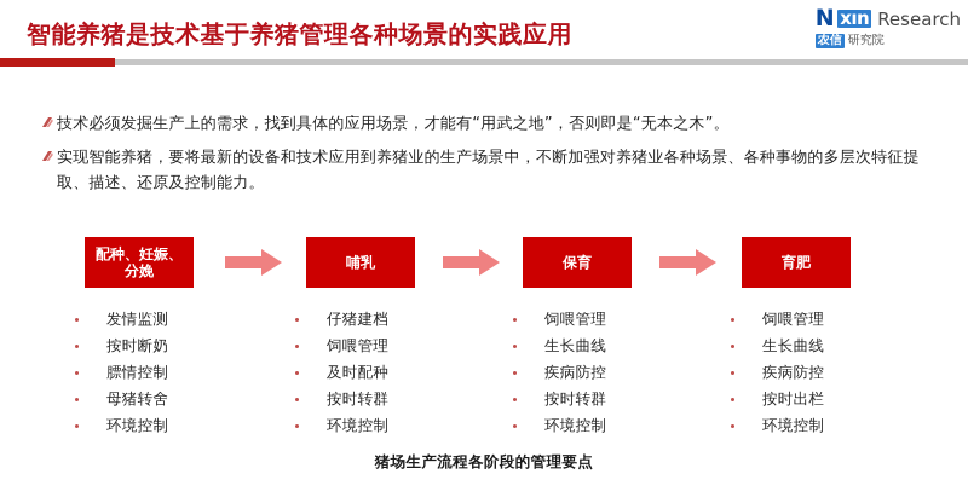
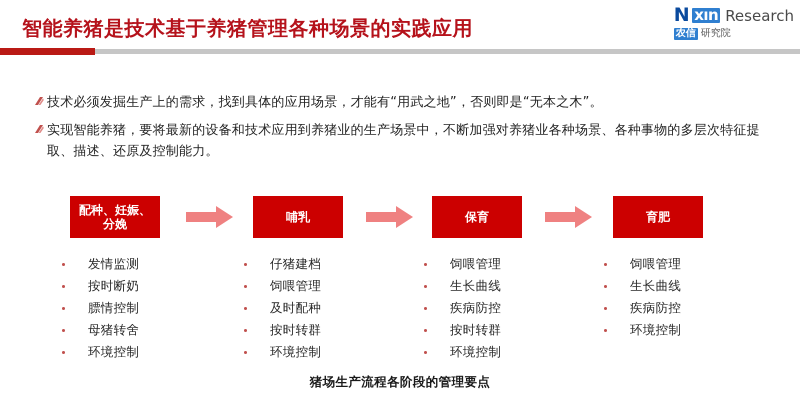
  智能养猪是技术基于养猪管理各种场景的实践应用
  N
  xın
  Research
  农信
  研究院
  技术必须发掘生产上的需求，找到具体的应用场景，才能有“用武之地”，否则即是“无本之木”。
  实现智能养猪，要将最新的设备和技术应用到养猪业的生产场景中，不断加强对养猪业各种场景、各种事物的多层次特征提取、描述、还原及控制能力。
  配种、妊娠、
  分娩
  哺乳
  保育
  育肥
  发情监测
  按时断奶
  膘情控制
  母猪转舍
  环境控制
  仔猪建档
  饲喂管理
  及时配种
  按时转群
  环境控制
  饲喂管理
  生长曲线
  疾病防控
  按时转群
  环境控制
  饲喂管理
  生长曲线
  疾病防控
- 按时出栏
  环境控制
  猪场生产流程各阶段的管理要点
